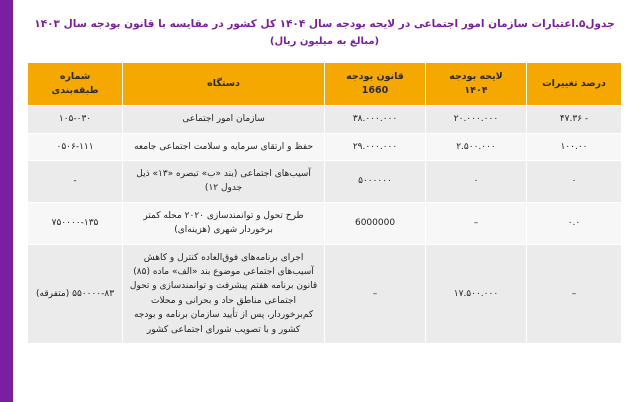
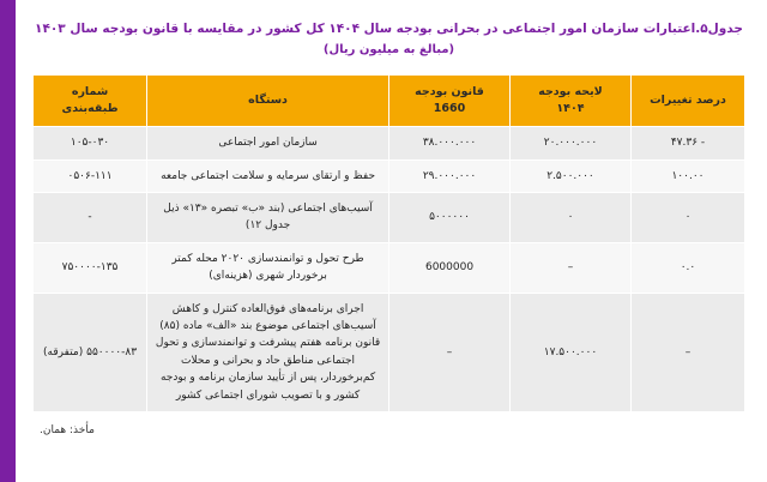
- جدول۵.اعتبارات سازمان امور اجتماعی در لایحه بودجه سال ۱۴۰۴ کل کشور در مقایسه با قانون بودجه سال ۱۴۰۳
+ جدول۵.اعتبارات سازمان امور اجتماعی در بحرانی بودجه سال ۱۴۰۴ کل کشور در مقایسه با قانون بودجه سال ۱۴۰۳
  (مبالغ به میلیون ریال)
  درصد تغییرات	لایحه بودجه ۱۴۰۴	قانون بودجه 1660	دستگاه	شماره طبقه‌بندی
  - ۴۷.۳۶	۲۰.۰۰۰.۰۰۰	۳۸.۰۰۰.۰۰۰	سازمان امور اجتماعی	۱۰۵-۰۳۰
  ۱۰۰.۰۰	۲.۵۰۰.۰۰۰	۲۹.۰۰۰.۰۰۰	حفظ و ارتقای سرمایه و سلامت اجتماعی جامعه	۰۵۰۶-۱۱۱
  ۰	۰	۵۰۰۰۰۰۰	آسیب‌های اجتماعی (بند «ب» تبصره «۱۳» ذیل جدول ۱۲)	-
  ۰.۰	–	6000000	طرح تحول و توانمندسازی ۲۰۲۰ محله کمتر برخوردار شهری (هزینه‌ای)	۷۵۰۰۰۰-۱۳۵
  –	۱۷.۵۰۰.۰۰۰	–	اجرای برنامه‌های فوق‌العاده کنترل و کاهش آسیب‌های اجتماعی موضوع بند «الف» ماده (۸۵) قانون برنامه هفتم پیشرفت و توانمندسازی و تحول اجتماعی مناطق حاد و بحرانی و محلات کم‌برخوردار، پس از تأیید سازمان برنامه و بودجه کشور و با تصویب شورای اجتماعی کشور	۵۵۰۰۰۰-۸۳ (متفرقه)
+ مأخذ: همان.
